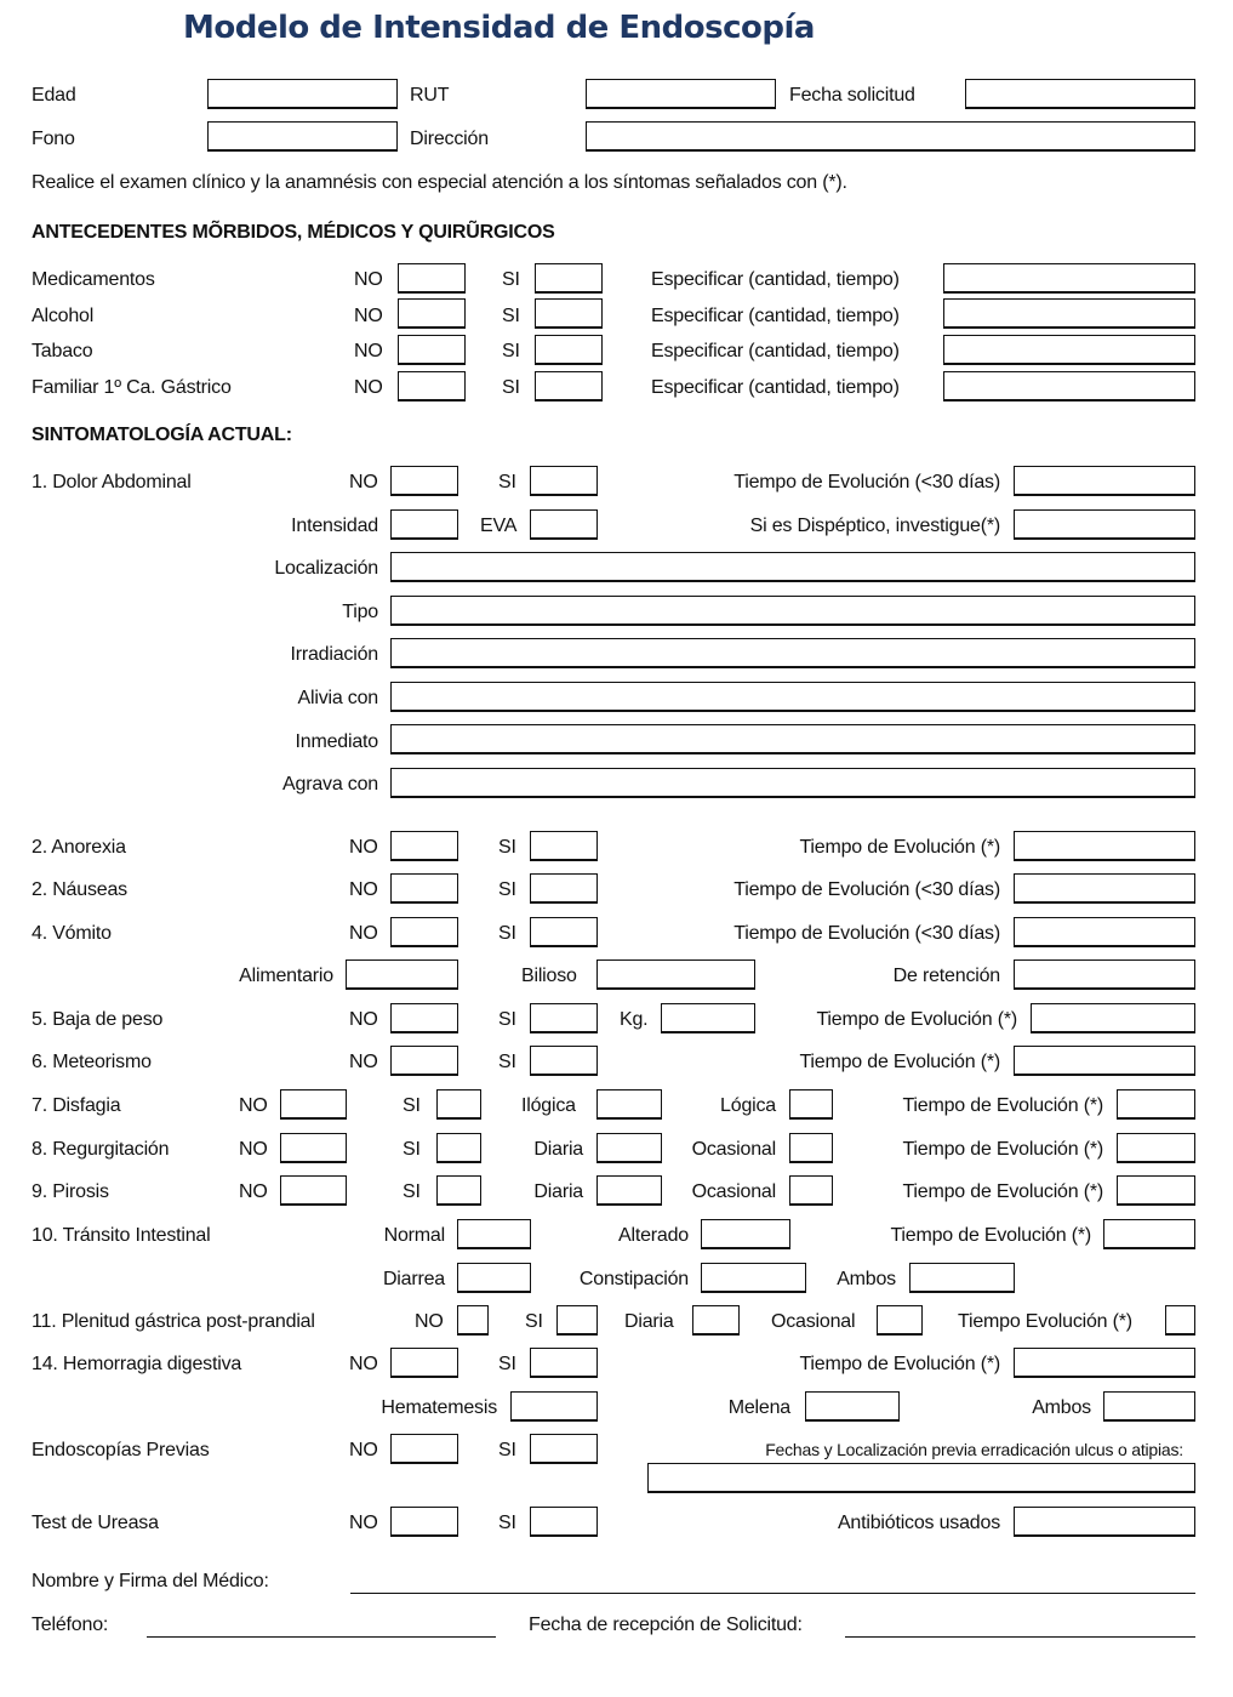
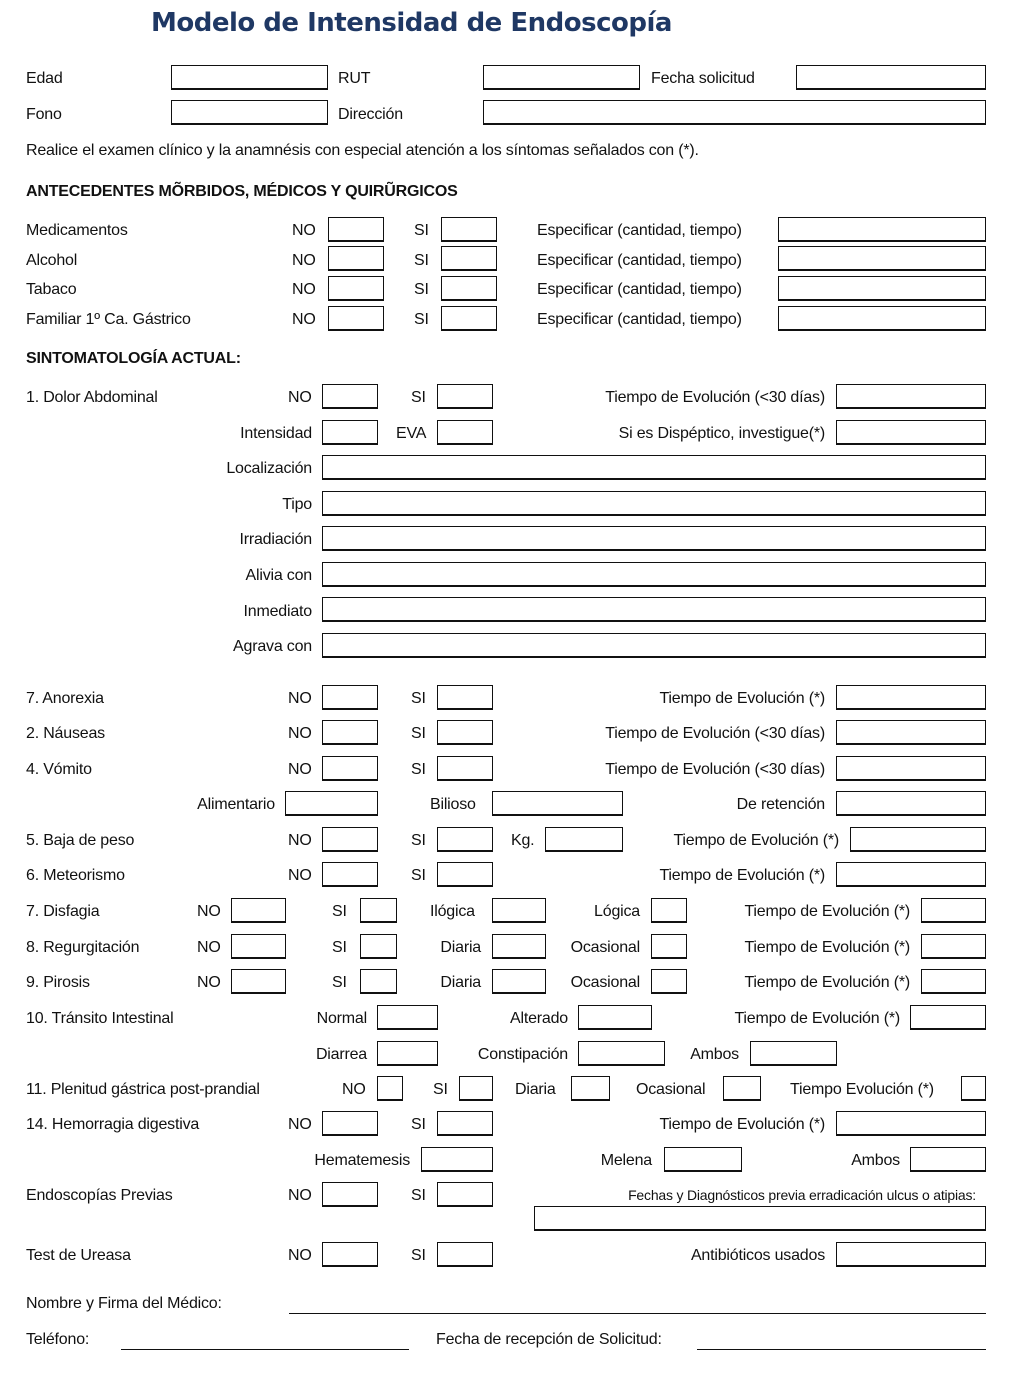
  Modelo de Intensidad de Endoscopía
  Edad
  RUT
  Fecha solicitud
  Fono
  Dirección
  Realice el examen clínico y la anamnésis con especial atención a los síntomas señalados con (*).
  ANTECEDENTES MÕRBIDOS, MÉDICOS Y QUIRŨRGICOS
  Medicamentos
  NO
  SI
  Especificar (cantidad, tiempo)
  Alcohol
  NO
  SI
  Especificar (cantidad, tiempo)
  Tabaco
  NO
  SI
  Especificar (cantidad, tiempo)
  Familiar 1º Ca. Gástrico
  NO
  SI
  Especificar (cantidad, tiempo)
  SINTOMATOLOGÍA ACTUAL:
  1. Dolor Abdominal
  NO
  SI
  Tiempo de Evolución (<30 días)
  Intensidad
  EVA
  Si es Dispéptico, investigue(*)
  Localización
  Tipo
  Irradiación
  Alivia con
  Inmediato
  Agrava con
- 2. Anorexia
+ 7. Anorexia
  NO
  SI
  Tiempo de Evolución (*)
  2. Náuseas
  NO
  SI
  Tiempo de Evolución (<30 días)
  4. Vómito
  NO
  SI
  Tiempo de Evolución (<30 días)
  Alimentario
  Bilioso
  De retención
  5. Baja de peso
  NO
  SI
  Kg.
  Tiempo de Evolución (*)
  6. Meteorismo
  NO
  SI
  Tiempo de Evolución (*)
  7. Disfagia
  NO
  SI
  Ilógica
  Lógica
  Tiempo de Evolución (*)
  8. Regurgitación
  NO
  SI
  Diaria
  Ocasional
  Tiempo de Evolución (*)
  9. Pirosis
  NO
  SI
  Diaria
  Ocasional
  Tiempo de Evolución (*)
  10. Tránsito Intestinal
  Normal
  Alterado
  Tiempo de Evolución (*)
  Diarrea
  Constipación
  Ambos
  11. Plenitud gástrica post-prandial
  NO
  SI
  Diaria
  Ocasional
  Tiempo Evolución (*)
  14. Hemorragia digestiva
  NO
  SI
  Tiempo de Evolución (*)
  Hematemesis
  Melena
  Ambos
  Endoscopías Previas
  NO
  SI
- Fechas y Localización previa erradicación ulcus o atipias:
+ Fechas y Diagnósticos previa erradicación ulcus o atipias:
  Test de Ureasa
  NO
  SI
  Antibióticos usados
  Nombre y Firma del Médico:
  Teléfono:
  Fecha de recepción de Solicitud:
